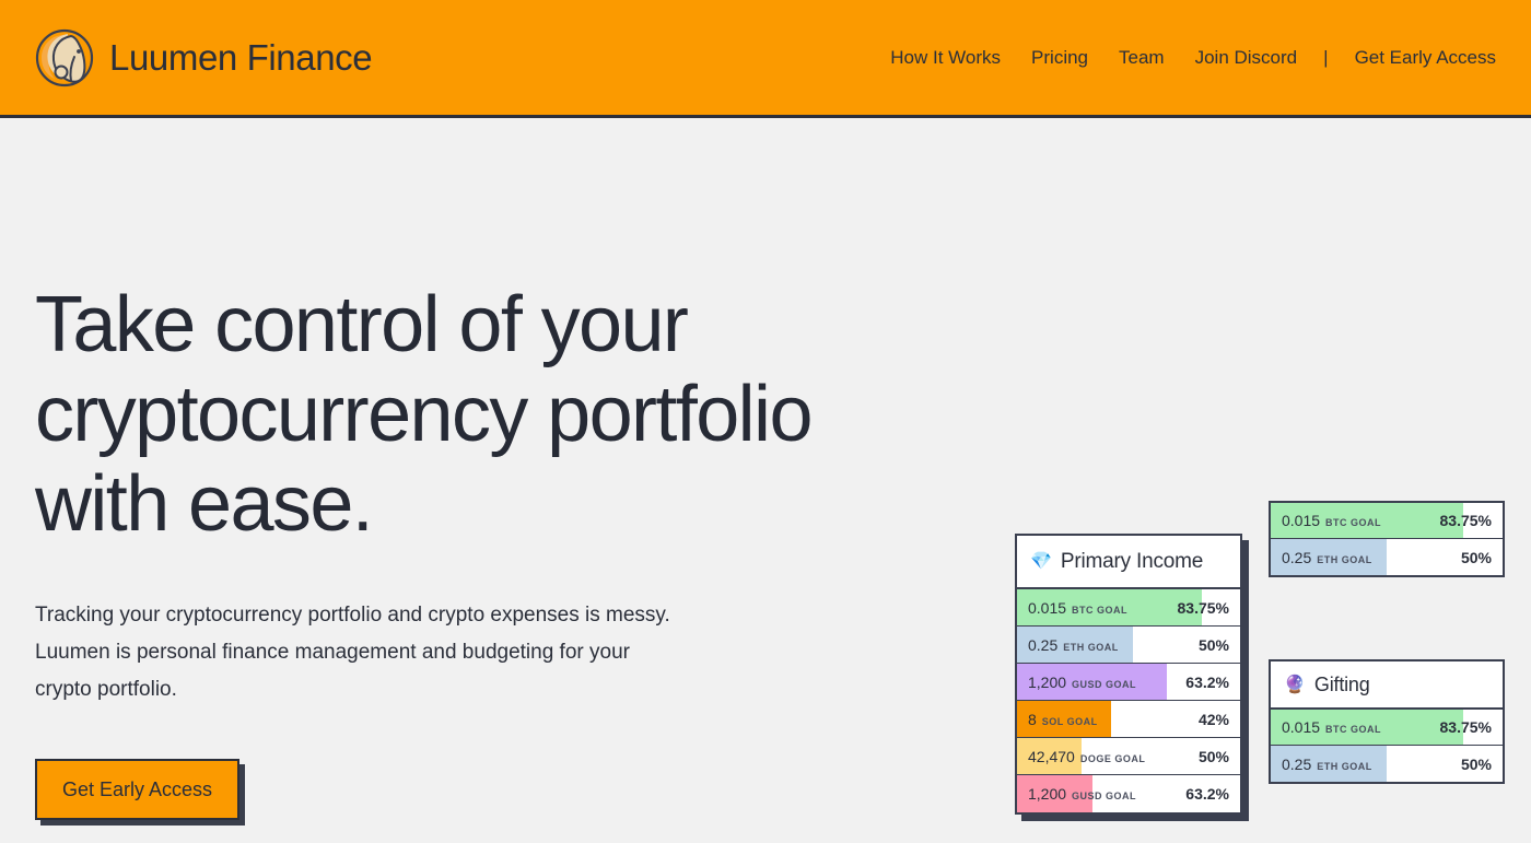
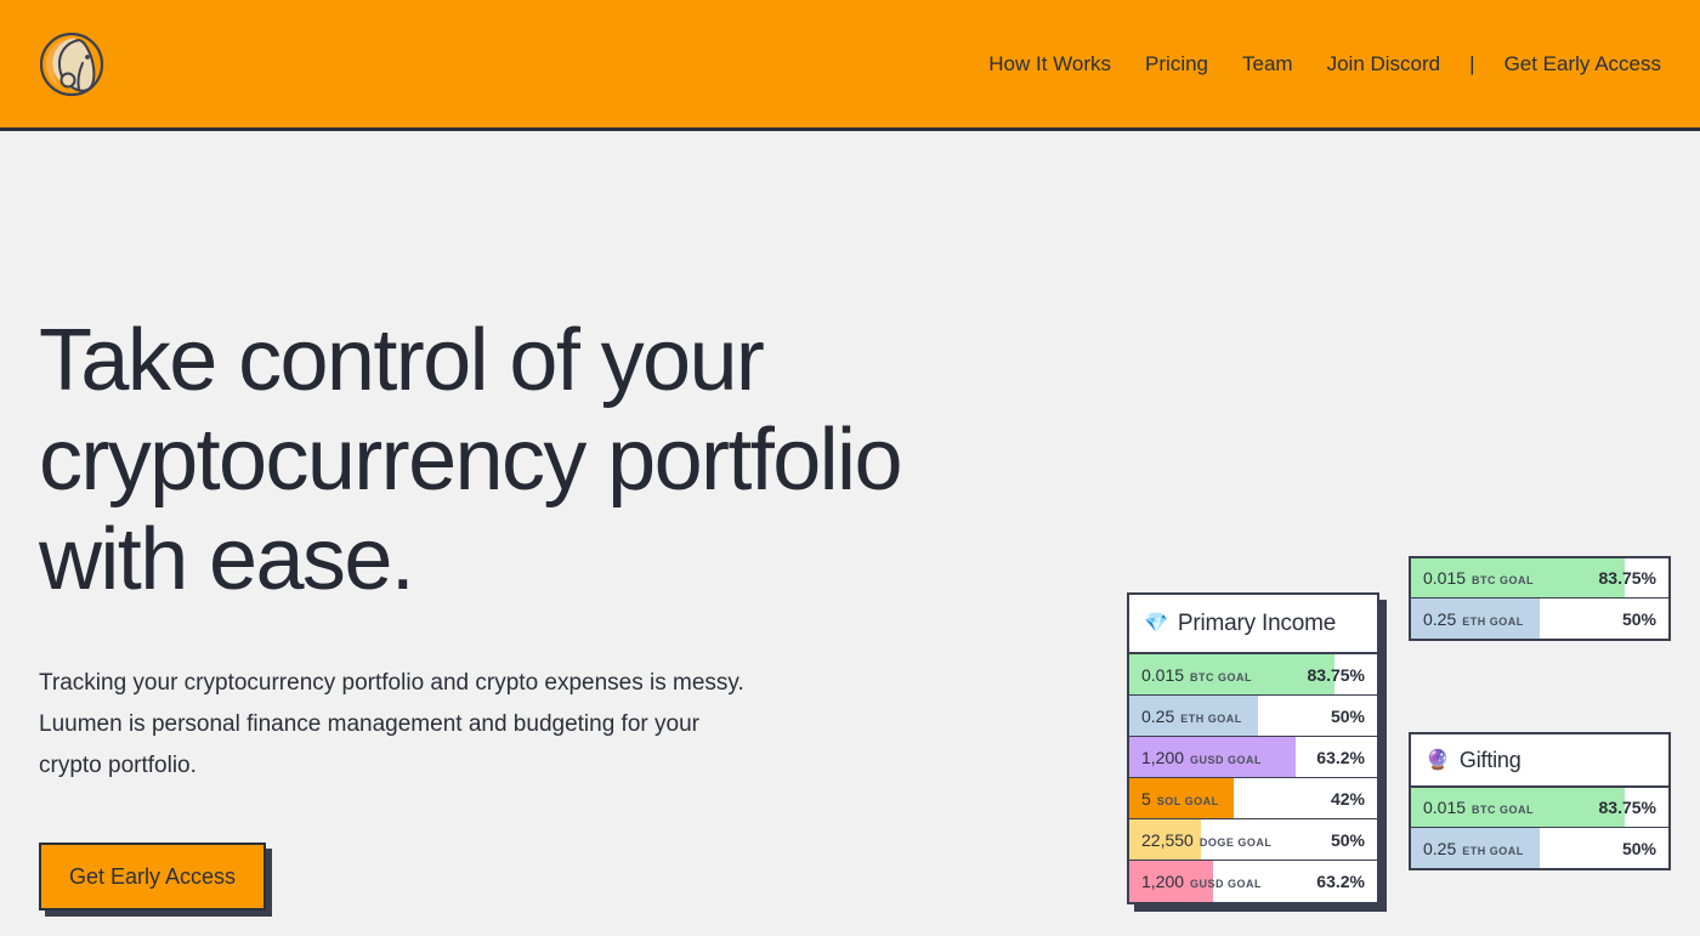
- Luumen Finance
  How It Works
  Pricing
  Team
  Join Discord
  |
  Get Early Access
  Take control of your cryptocurrency portfolio with ease.
  Tracking your cryptocurrency portfolio and crypto expenses is messy. Luumen is personal finance management and budgeting for your crypto portfolio.
  Get Early Access
  💎
  Primary Income
  0.015
  BTC GOAL
  83.75%
  0.25
  ETH GOAL
  50%
  1,200
  GUSD GOAL
  63.2%
- 8
+ 5
  SOL GOAL
  42%
- 42,470
+ 22,550
  DOGE GOAL
  50%
  1,200
  GUSD GOAL
  63.2%
  0.015
  BTC GOAL
  83.75%
  0.25
  ETH GOAL
  50%
  🔮
  Gifting
  0.015
  BTC GOAL
  83.75%
  0.25
  ETH GOAL
  50%
